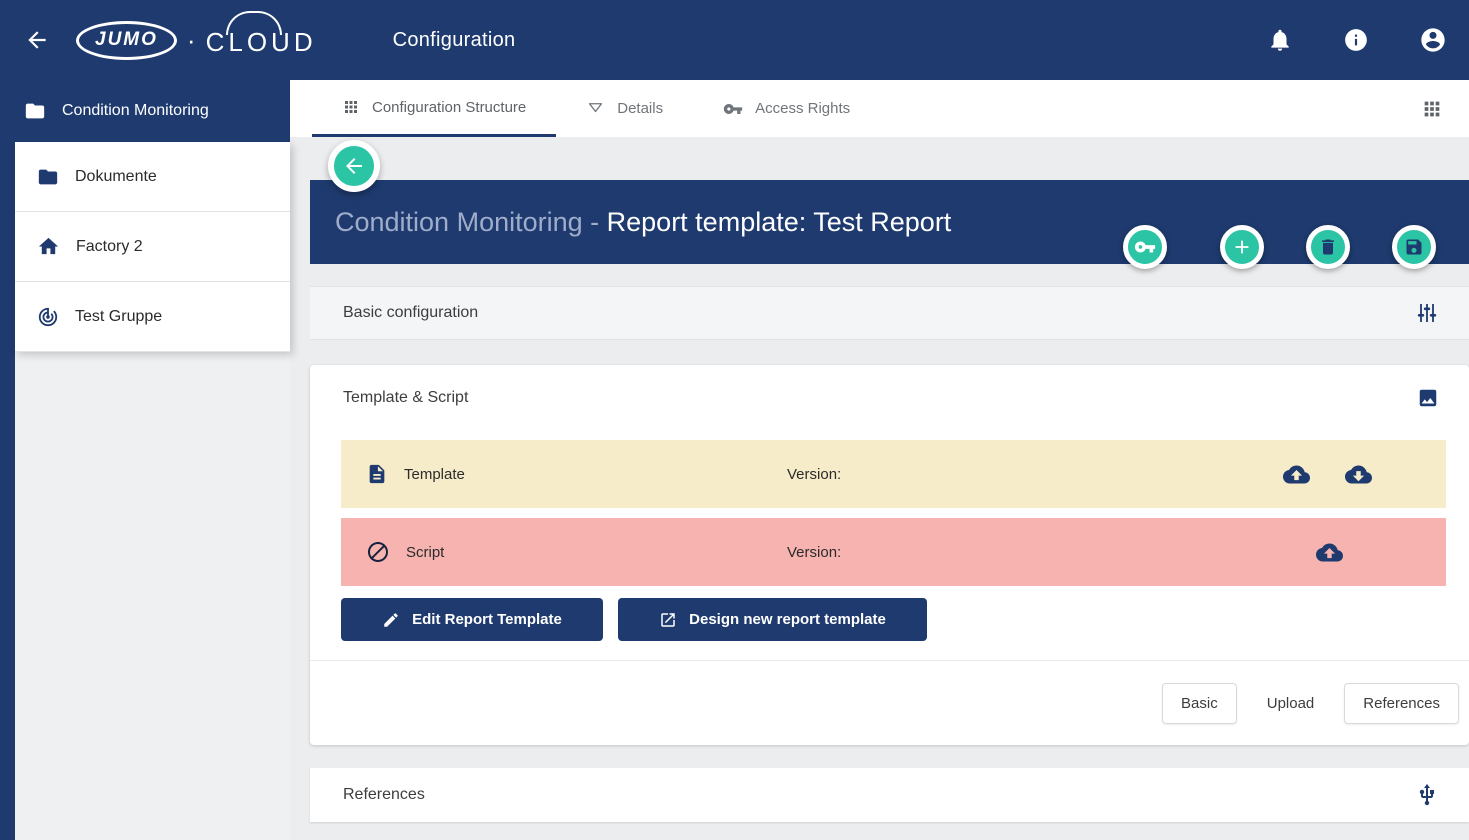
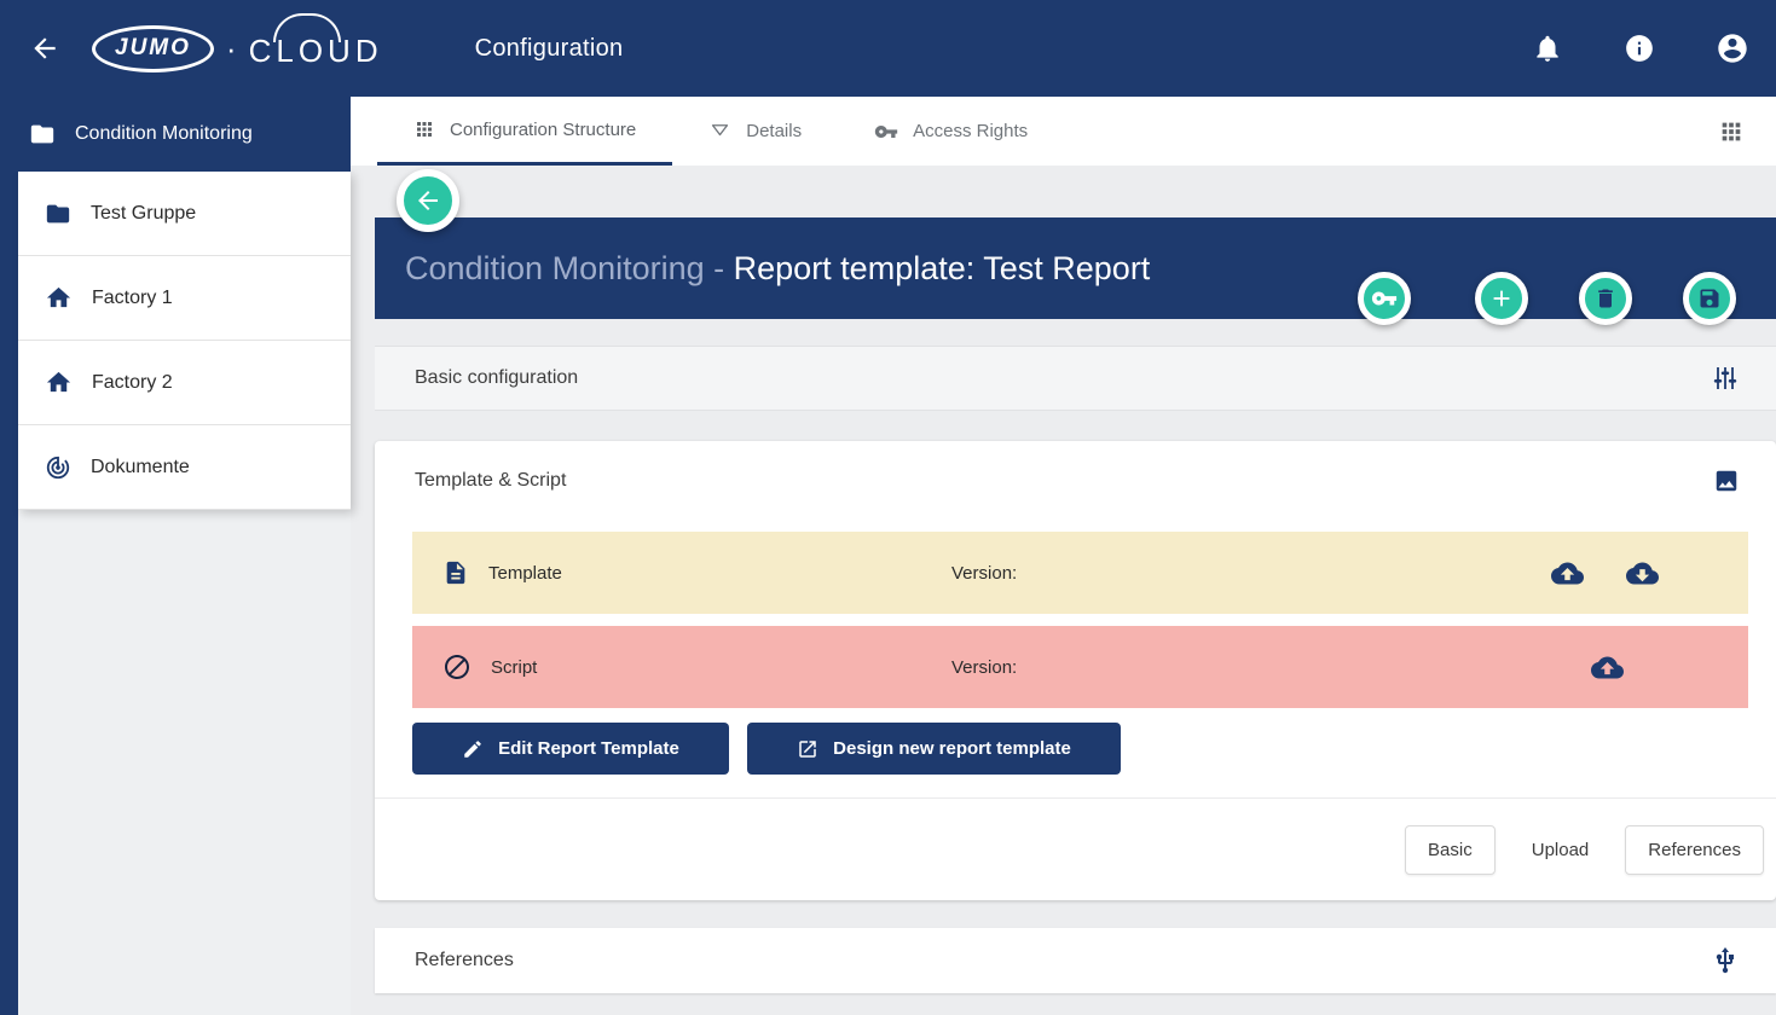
  JUMO
  ·
  CLOUD
  Configuration
  Condition Monitoring
- Dokumente
+ Test Gruppe
+ Factory 1
  Factory 2
- Test Gruppe
+ Dokumente
  Configuration Structure
  Details
  Access Rights
  Condition Monitoring - Report template: Test Report
  Basic configuration
  Template & Script
  Template
  Version:
  Script
  Version:
  Edit Report Template
  Design new report template
  Basic
  Upload
  References
  References
